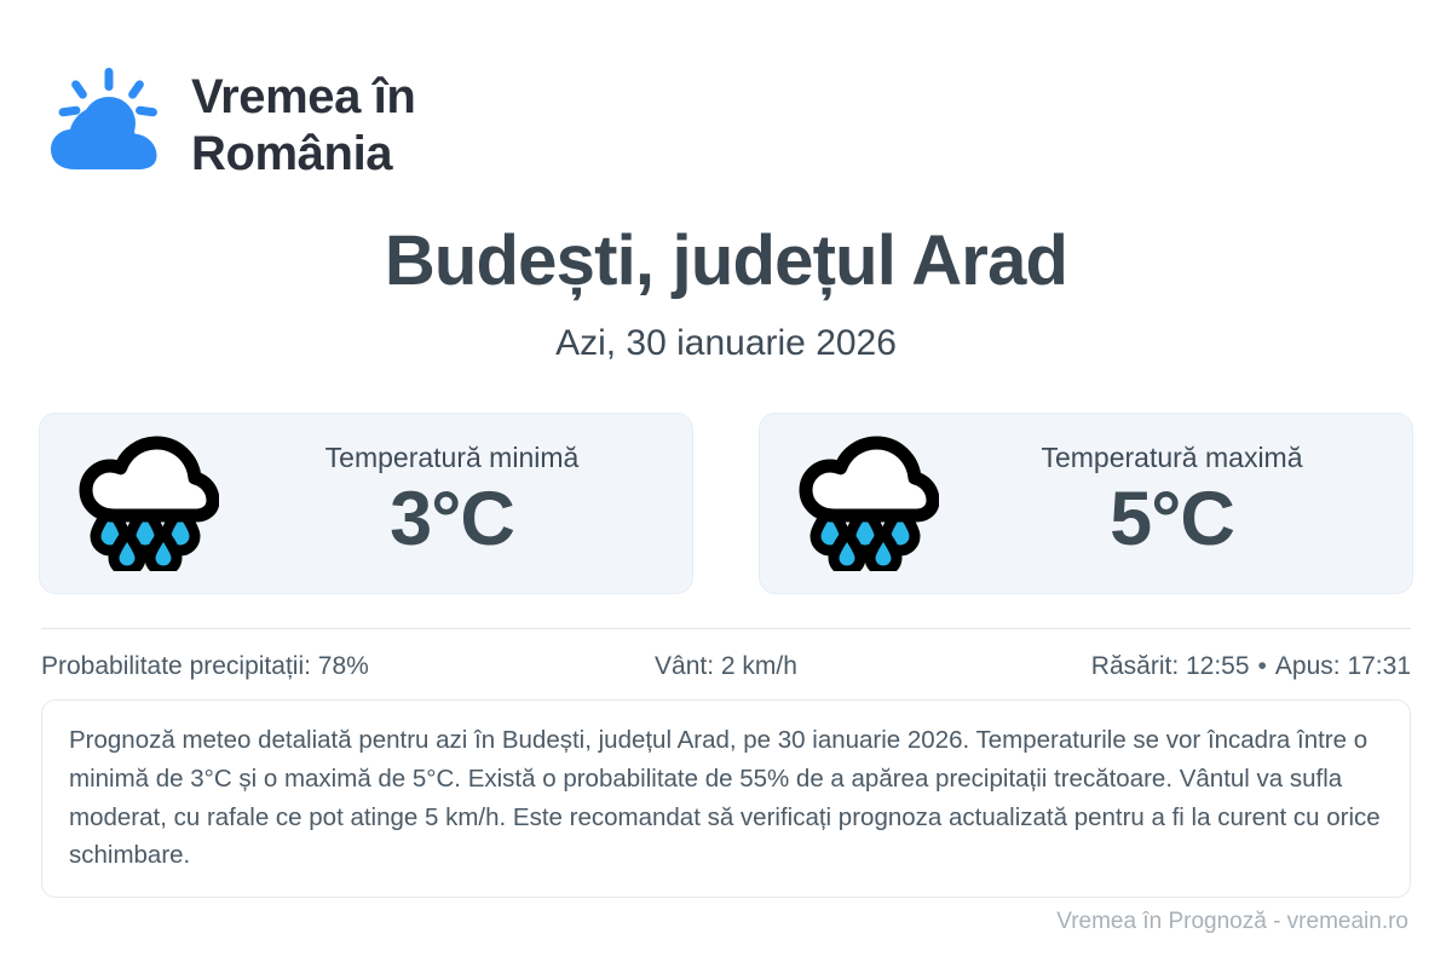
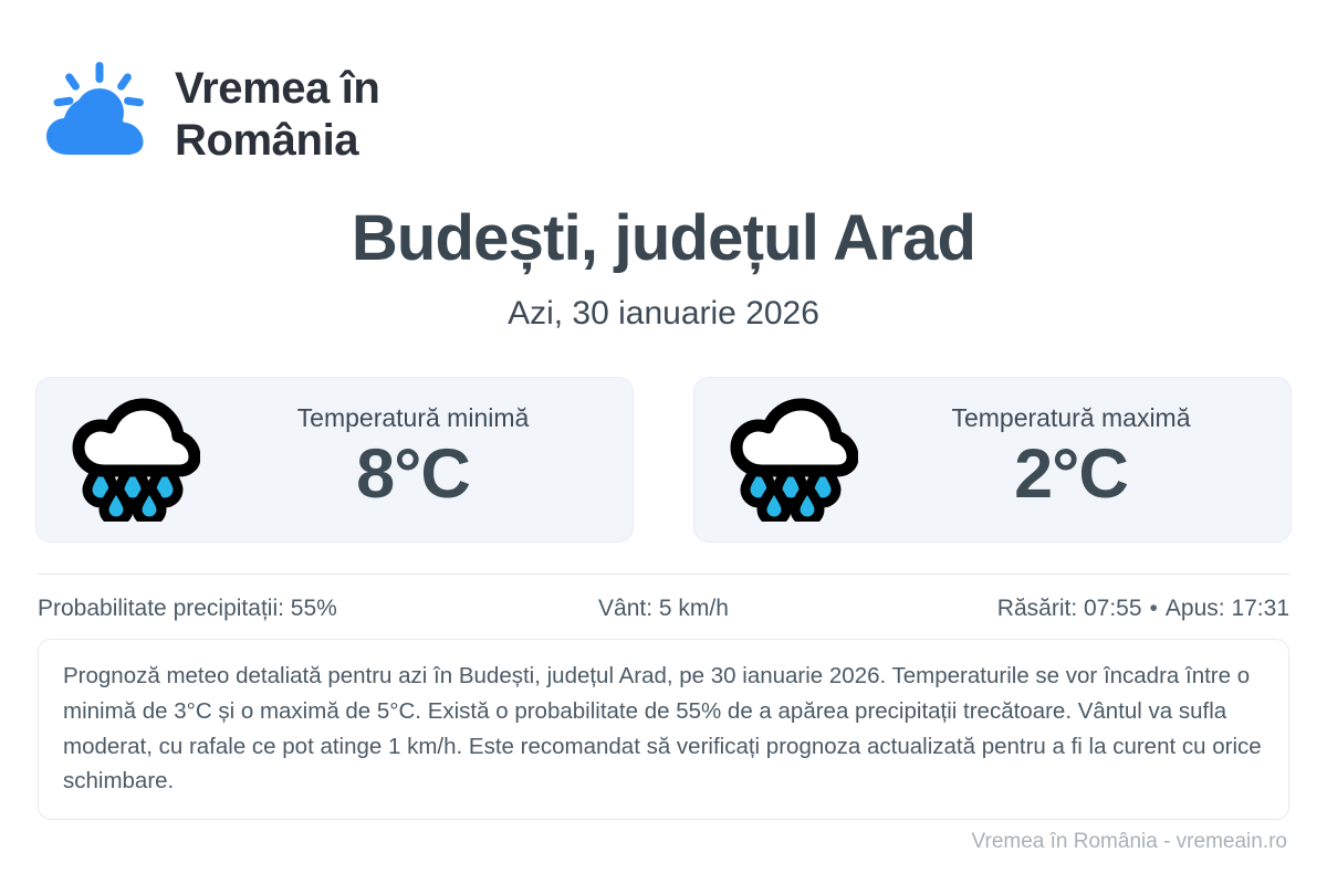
  Vremea în
  România
  Budești, județul Arad
  Azi, 30 ianuarie 2026
  Temperatură minimă
- 3°C
+ 8°C
  Temperatură maximă
- 5°C
+ 2°C
- Probabilitate precipitații: 78%
+ Probabilitate precipitații: 55%
- Vânt: 2 km/h
+ Vânt: 5 km/h
- Răsărit: 12:55 • Apus: 17:31
+ Răsărit: 07:55 • Apus: 17:31
- Prognoză meteo detaliată pentru azi în Budești, județul Arad, pe 30 ianuarie 2026. Temperaturile se vor încadra între o minimă de 3°C și o maximă de 5°C. Există o probabilitate de 55% de a apărea precipitații trecătoare. Vântul va sufla moderat, cu rafale ce pot atinge 5 km/h. Este recomandat să verificați prognoza actualizată pentru a fi la curent cu orice schimbare.
+ Prognoză meteo detaliată pentru azi în Budești, județul Arad, pe 30 ianuarie 2026. Temperaturile se vor încadra între o minimă de 3°C și o maximă de 5°C. Există o probabilitate de 55% de a apărea precipitații trecătoare. Vântul va sufla moderat, cu rafale ce pot atinge 1 km/h. Este recomandat să verificați prognoza actualizată pentru a fi la curent cu orice schimbare.
- Vremea în Prognoză - vremeain.ro
+ Vremea în România - vremeain.ro
